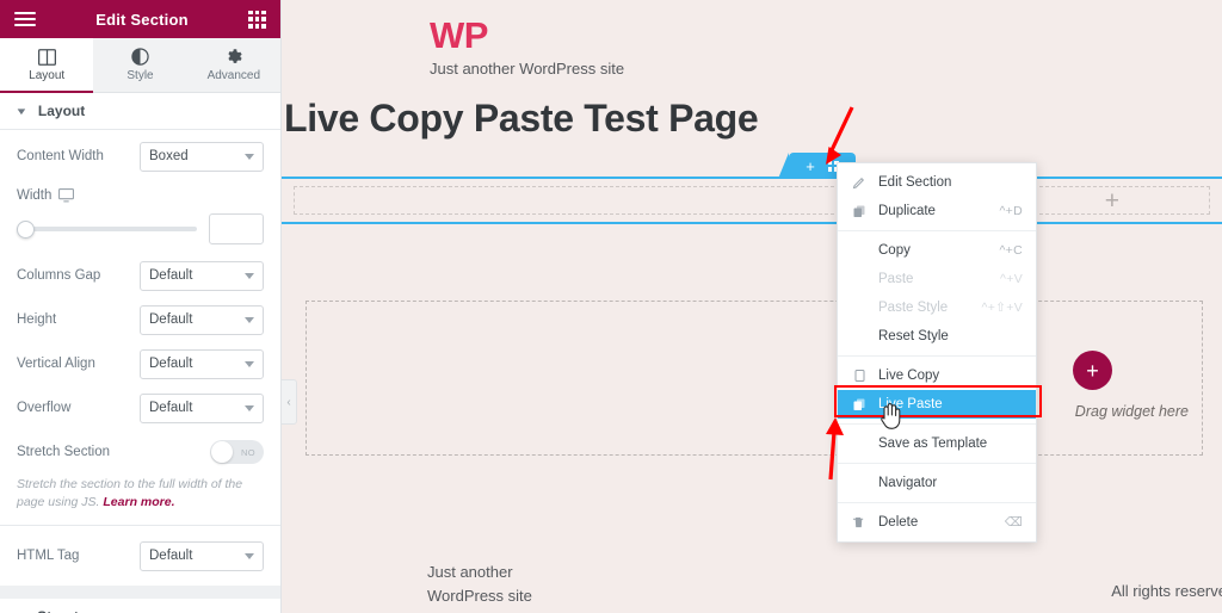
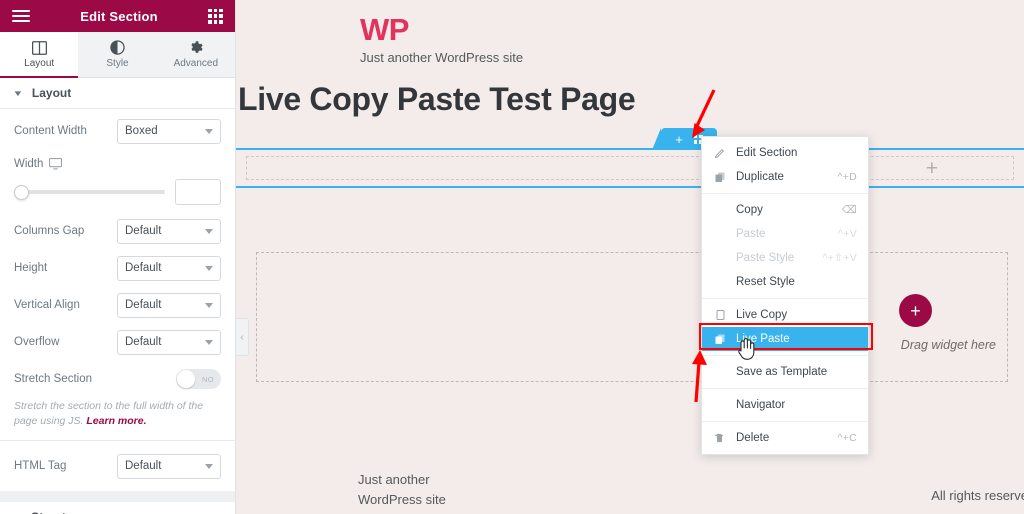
  WP
  Just another WordPress site
  Live Copy Paste Test Page
  +
  +
  +
  Drag widget here
  Just another
  WordPress site
  All rights reserv
  Edit Section
  Duplicate
  ^+D
  Copy
- ^+C
+ ⌫
  Paste
  ^+V
  Paste Style
  ^+⇧+V
  Reset Style
  Live Copy
  Live Paste
  Save as Template
  Navigator
  Delete
- ⌫
+ ^+C
  Edit Section
  Layout
  Style
  Advanced
  ▼
  Layout
  Content Width
  Boxed
  Width
  Columns Gap
  Default
  Height
  Default
  Vertical Align
  Default
  Overflow
  Default
  Stretch Section
  NO
  Stretch the section to the full width of the page using JS. Learn more.
  HTML Tag
  Default
  ‹
